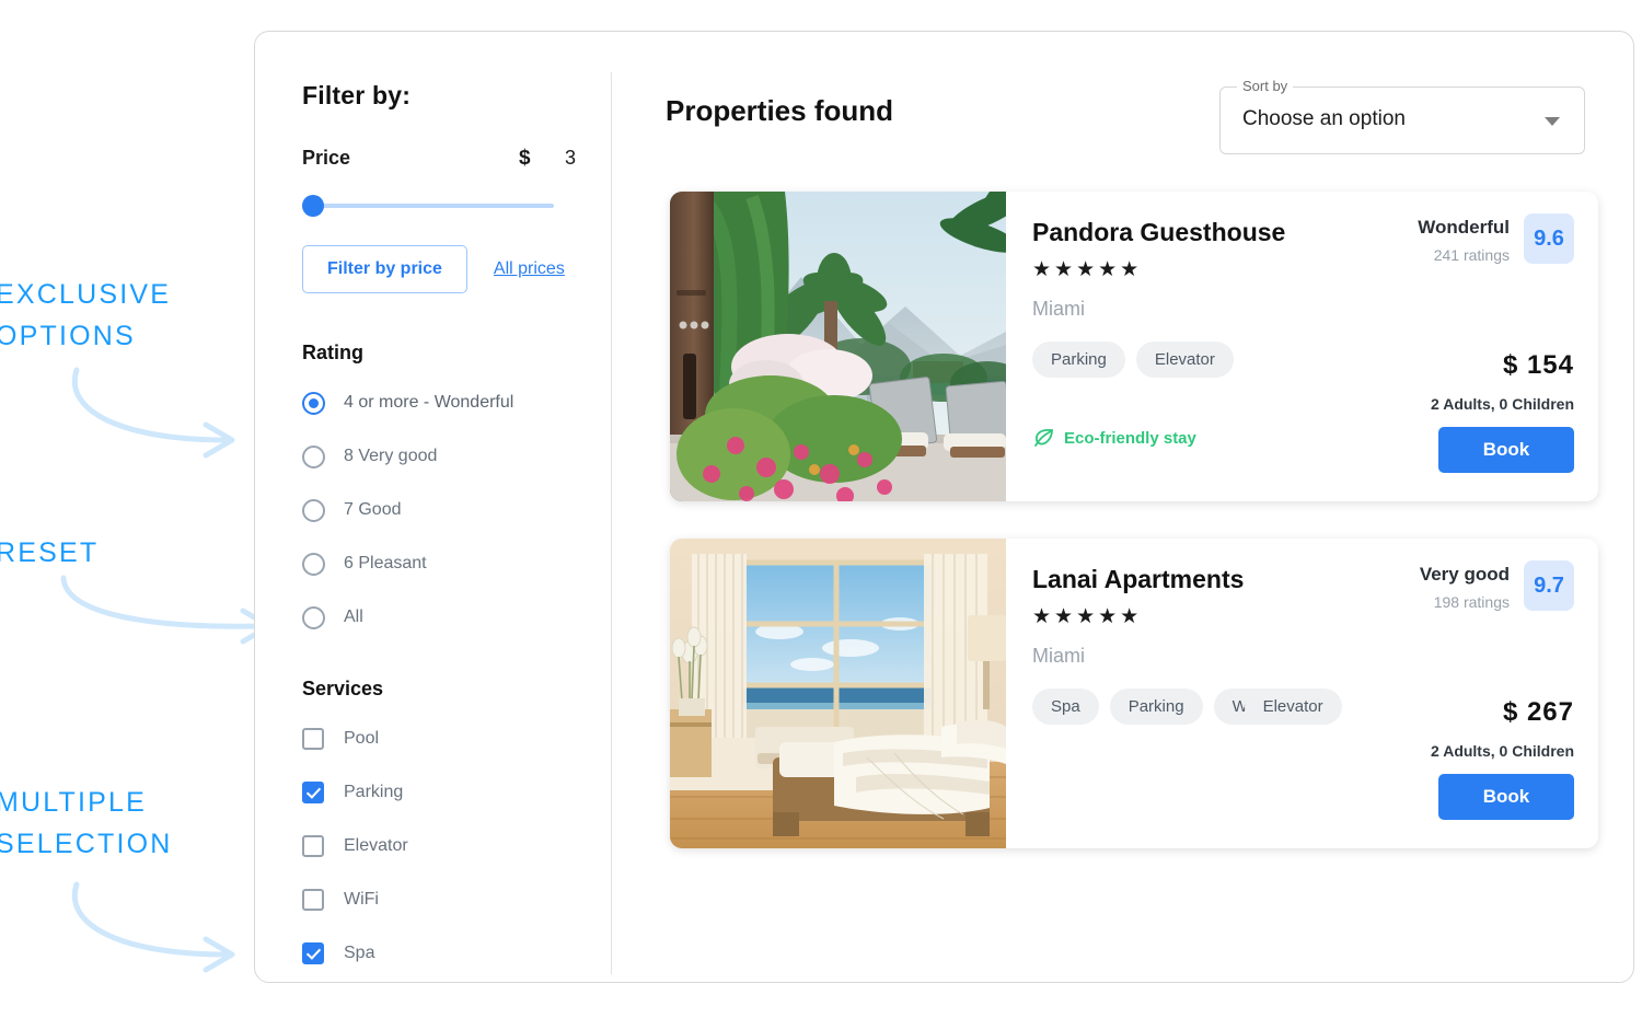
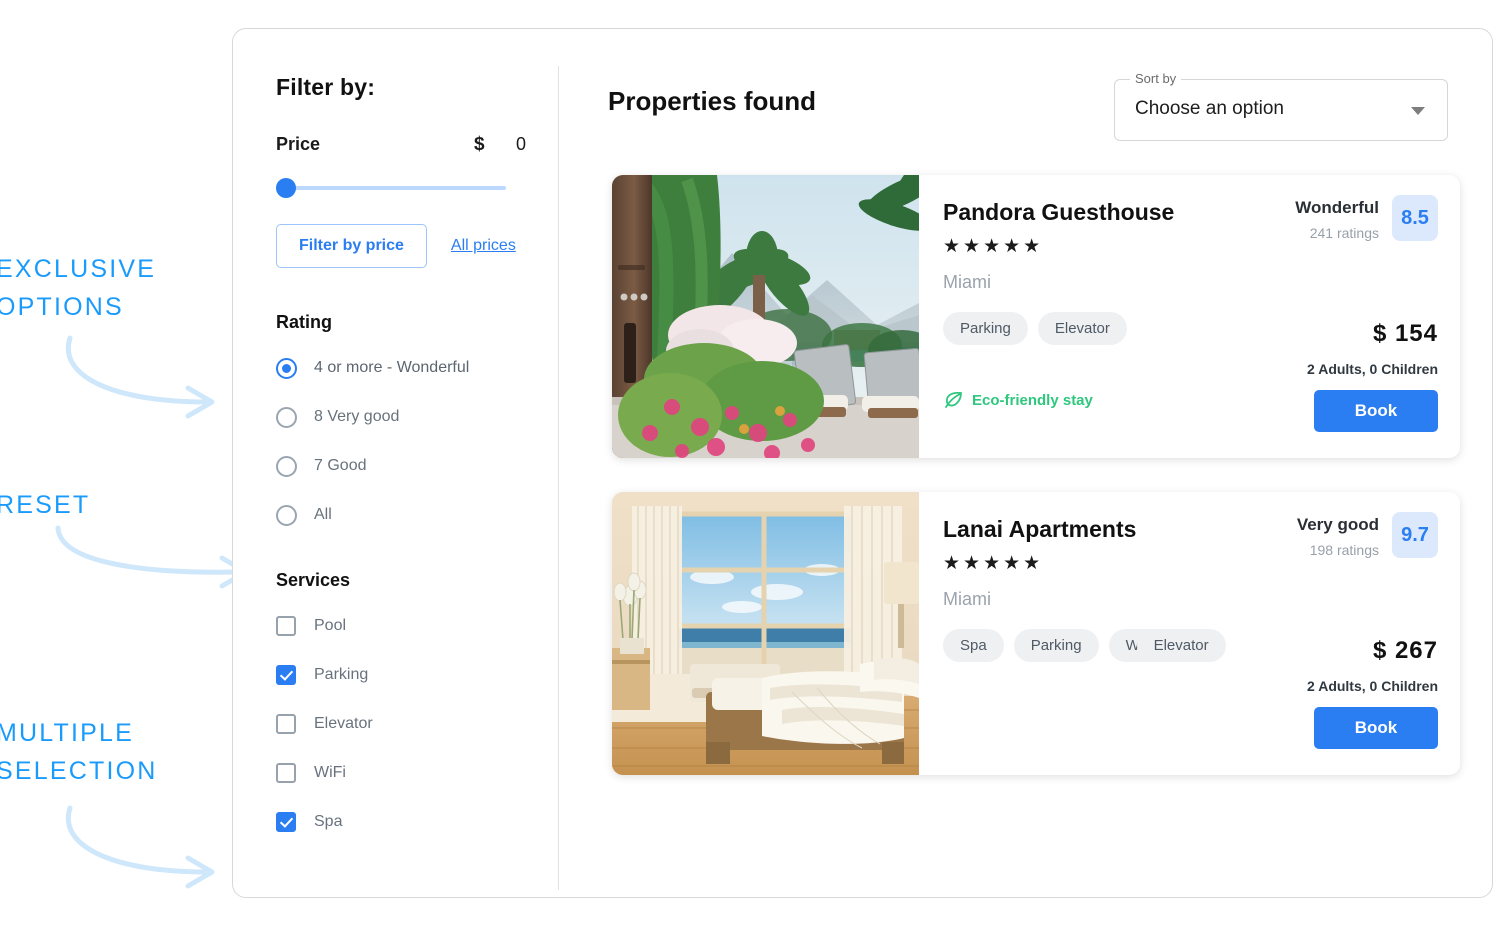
  EXCLUSIVE
  OPTIONS
  RESET
  MULTIPLE
  SELECTION
  Filter by:
  Price
  $
- 3
+ 0
  Filter by price
  All prices
  Rating
  4 or more - Wonderful
  8 Very good
  7 Good
- 6 Pleasant
  All
  Services
  Pool
  Parking
  Elevator
  WiFi
  Spa
  Properties found
  Sort by
  Choose an option
  Pandora Guesthouse
  ★★★★★
  Miami
  Parking
  Elevator
  Eco-friendly stay
  Wonderful
  241 ratings
- 9.6
+ 8.5
  $ 154
  2 Adults, 0 Children
  Book
  Lanai Apartments
  ★★★★★
  Miami
  Spa
  Parking
  Elevator
  Very good
  198 ratings
  9.7
  $ 267
  2 Adults, 0 Children
  Book
